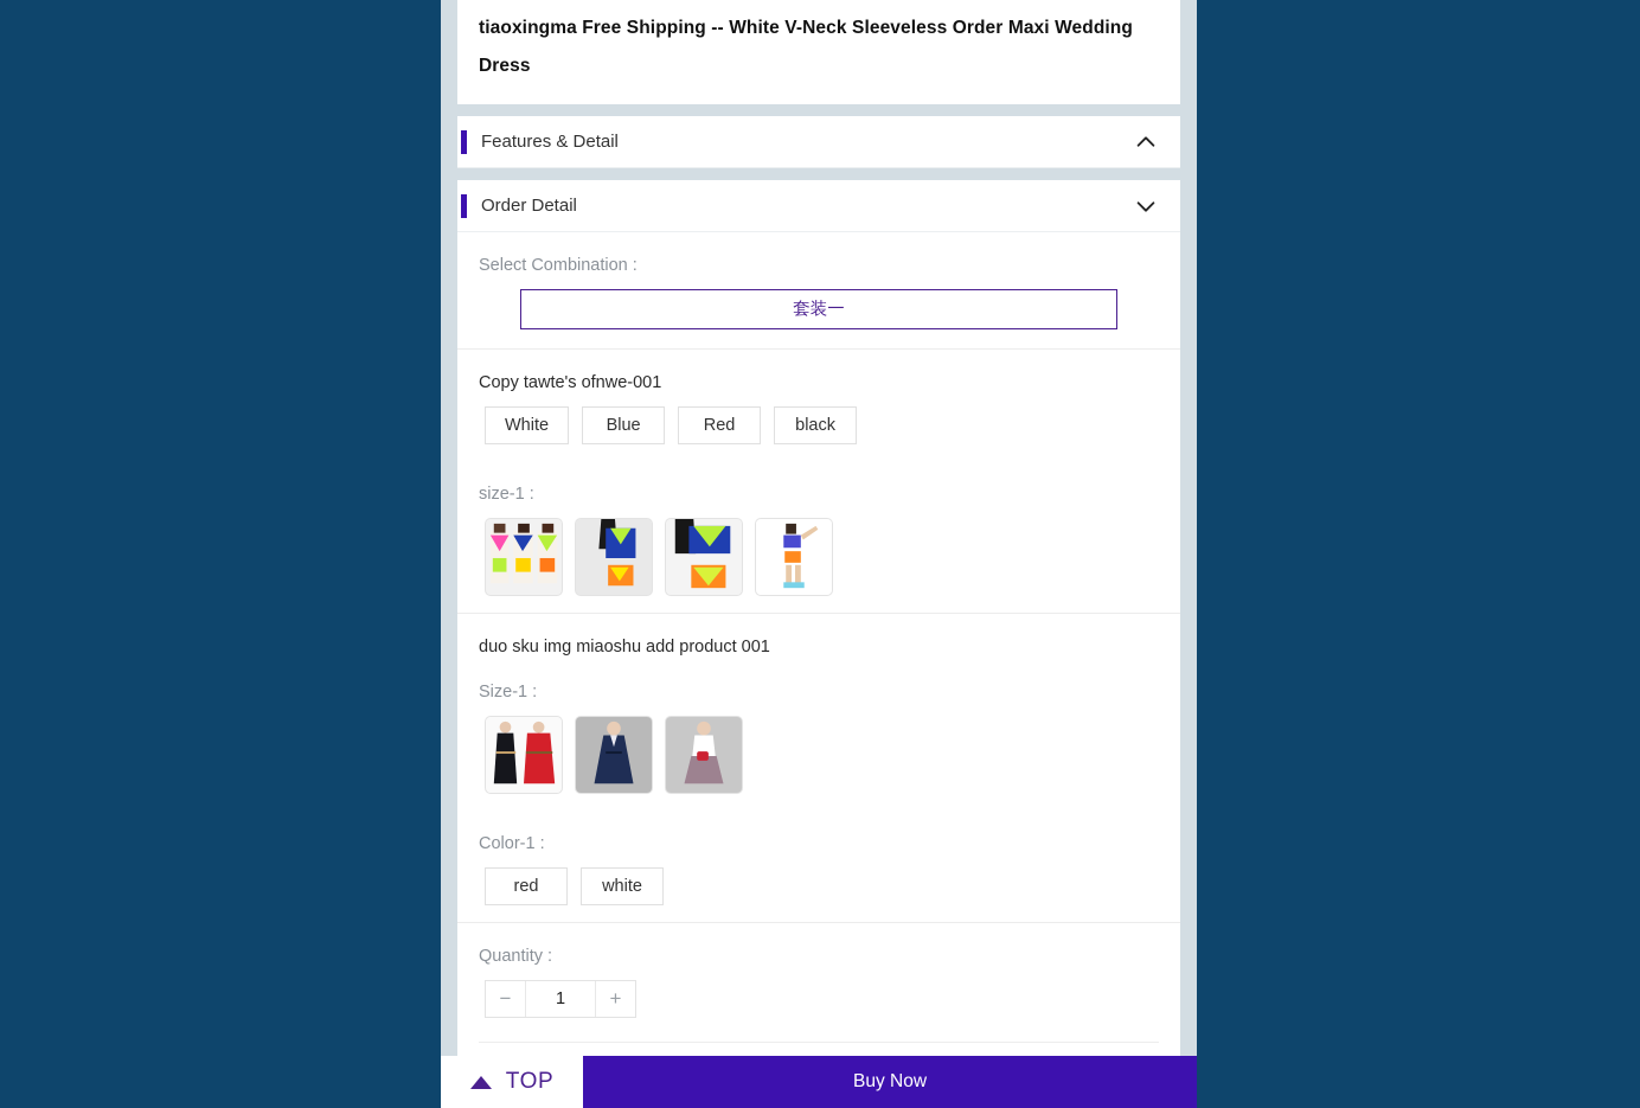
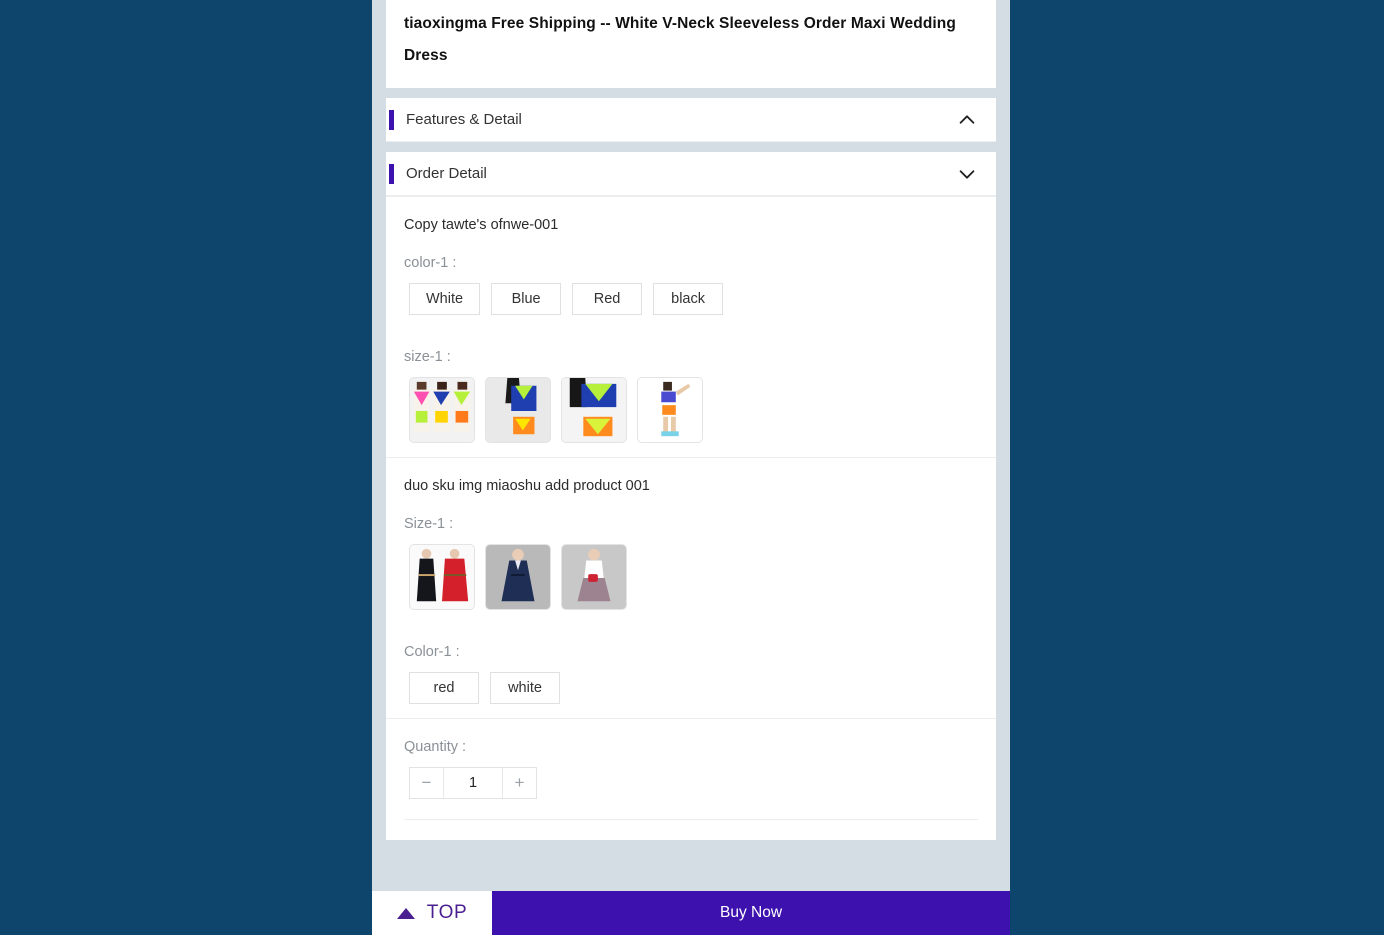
  tiaoxingma Free Shipping -- White V-Neck Sleeveless Order Maxi Wedding Dress
  Features & Detail
  Order Detail
- Select Combination :
- 套装一
  Copy tawte's ofnwe-001
+ color-1 :
  White
  Blue
  Red
  black
  size-1 :
  duo sku img miaoshu add product 001
  Size-1 :
  Color-1 :
  red
  white
  Quantity :
  −
  1
  +
  TOP
  Buy Now
